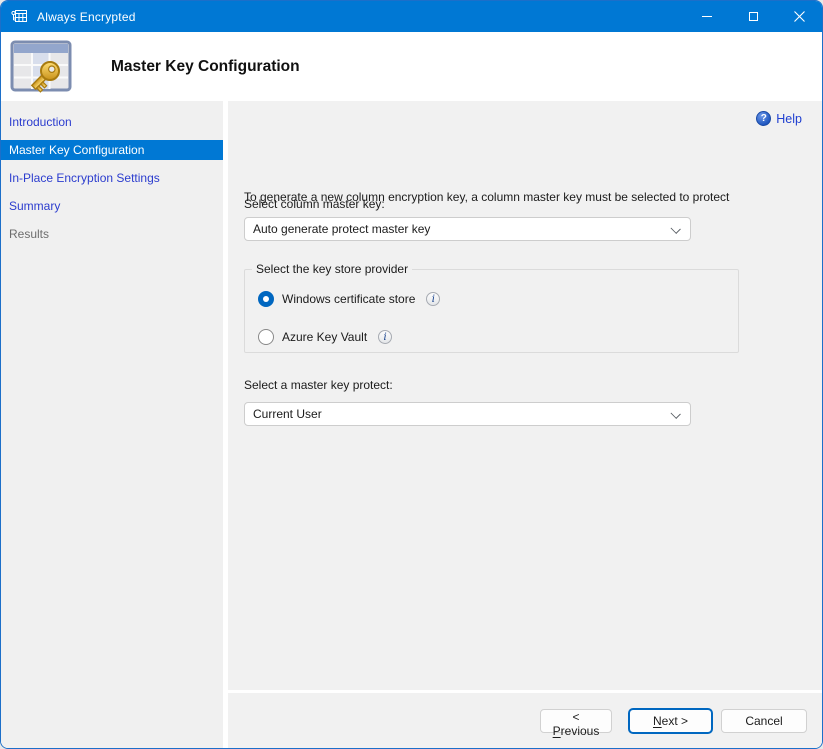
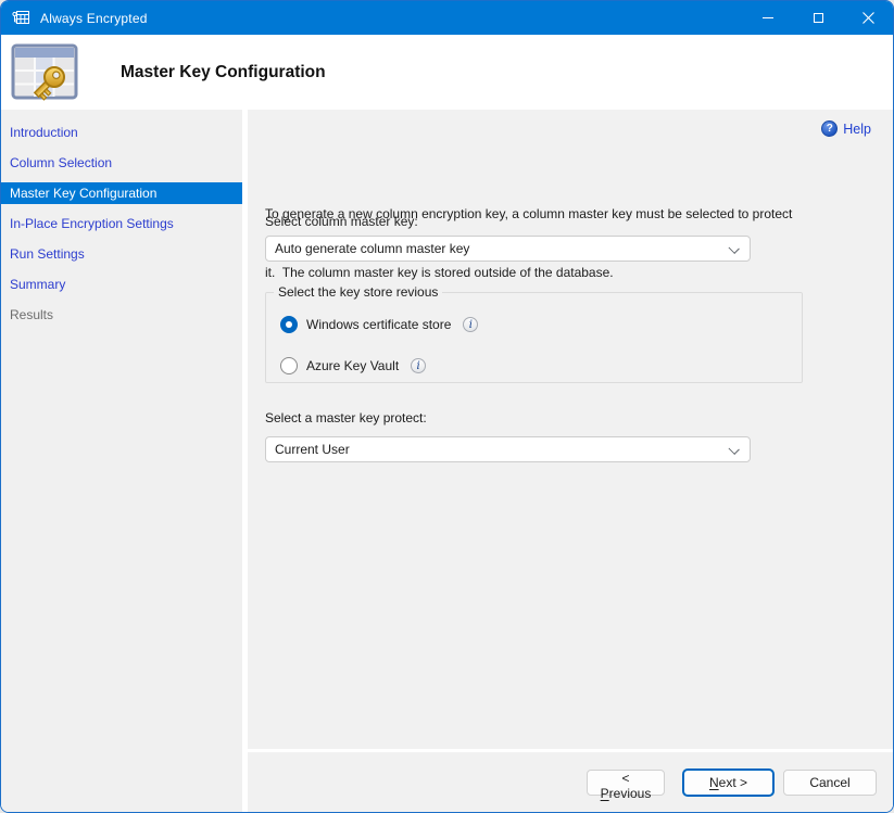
  Always Encrypted
  Master Key Configuration
  Introduction
+ Column Selection
  Master Key Configuration
  In-Place Encryption Settings
+ Run Settings
  Summary
  Results
  ?
  Help
  To generate a new column encryption key, a column master key must be selected to protect
+ it. The column master key is stored outside of the database.
  Select column master key:
- Auto generate protect master key
+ Auto generate column master key
- Select the key store provider
+ Select the key store revious
  Windows certificate store
  i
  Azure Key Vault
  i
  Select a master key protect:
  Current User
  < Previous
  Next >
  Cancel
